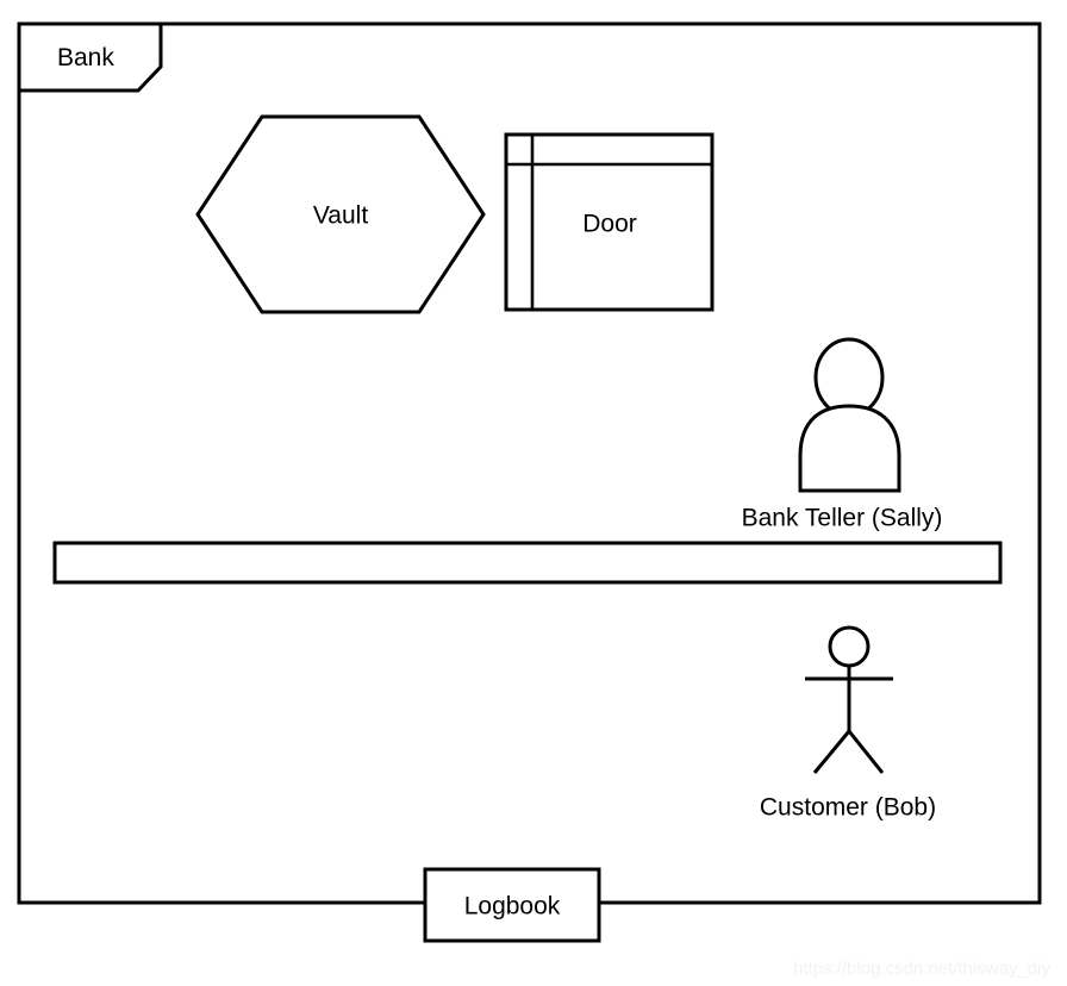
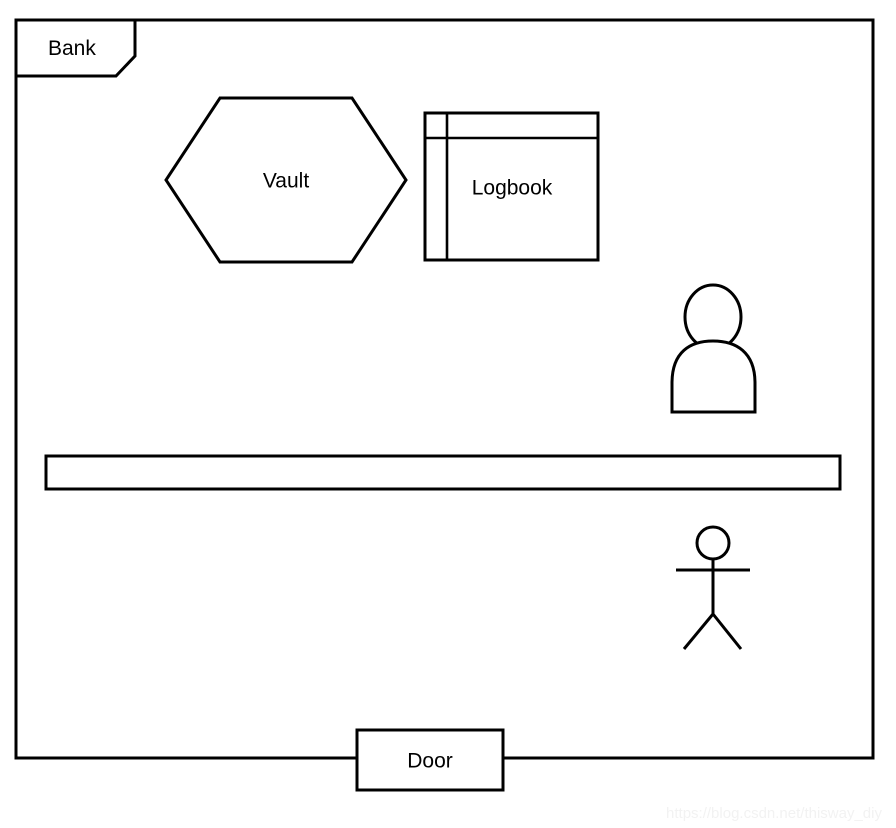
  Bank
  Vault
- Door
+ Logbook
- Bank Teller (Sally)
- Customer (Bob)
- Logbook
+ Door
